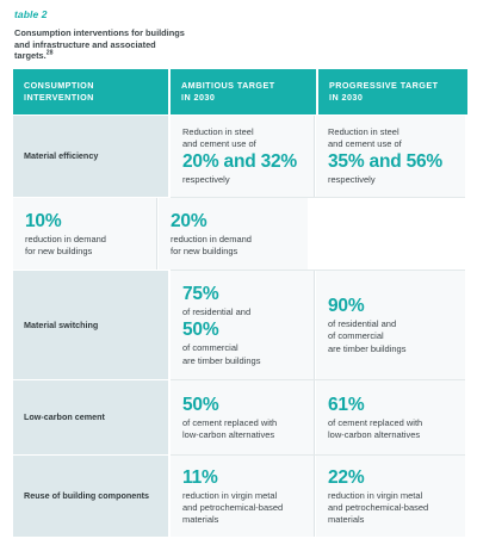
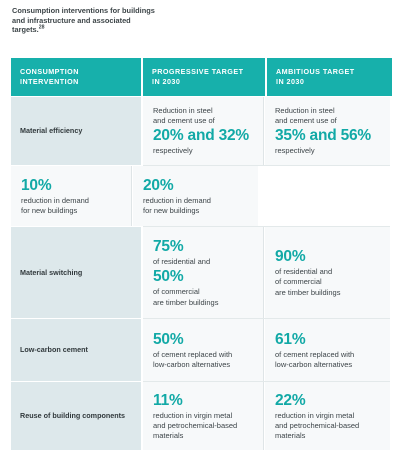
- table 2
  Consumption interventions for buildings and infrastructure and associated targets.
  CONSUMPTION
  INTERVENTION
- AMBITIOUS TARGET
+ PROGRESSIVE TARGET
  IN 2030
- PROGRESSIVE TARGET
+ AMBITIOUS TARGET
  IN 2030
  Material efficiency
  Reduction in steel
  and cement use of
  20% and 32%
  respectively
  Reduction in steel
  and cement use of
  35% and 56%
  respectively
  10%
  reduction in demand
  for new buildings
  20%
  reduction in demand
  for new buildings
  Material switching
  75%
  of residential and
  50%
  of commercial
  are timber buildings
  90%
  of residential and
  of commercial
  are timber buildings
  Low-carbon cement
  50%
  of cement replaced with
  low-carbon alternatives
  61%
  of cement replaced with
  low-carbon alternatives
  Reuse of building components
  11%
  reduction in virgin metal
  and petrochemical-based
  materials
  22%
  reduction in virgin metal
  and petrochemical-based
  materials
